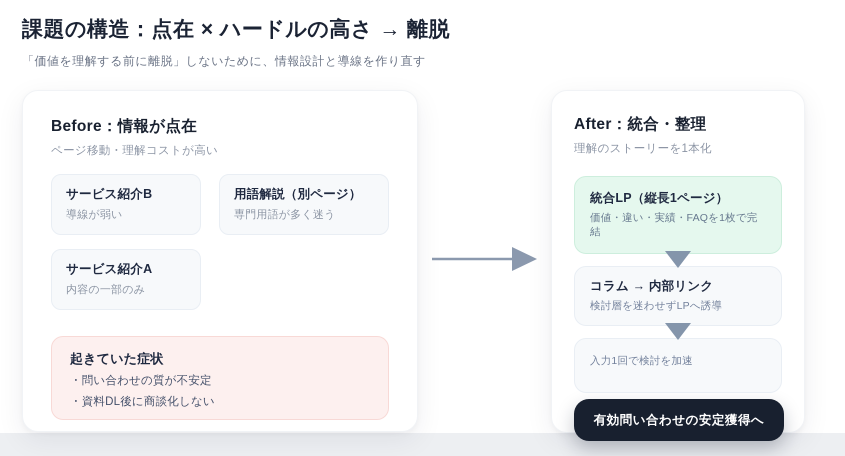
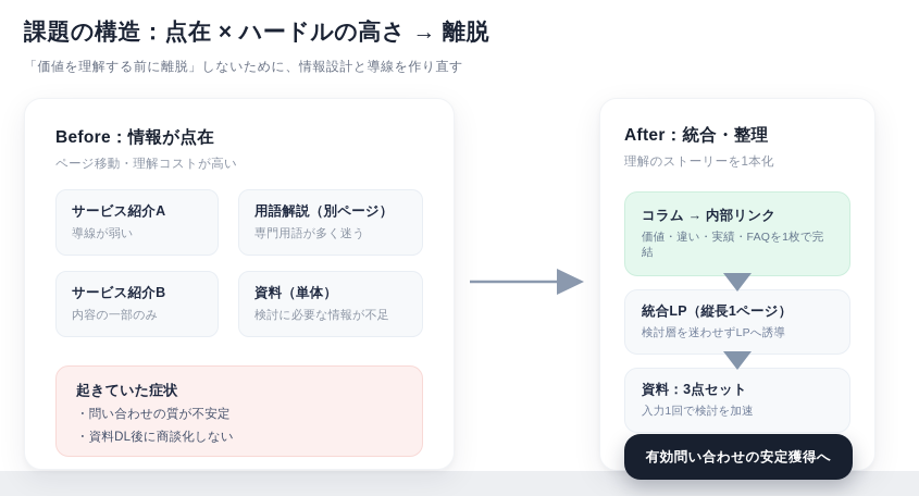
  課題の構造：点在 × ハードルの高さ → 離脱
  「価値を理解する前に離脱」しないために、情報設計と導線を作り直す
  Before：情報が点在
  ページ移動・理解コストが高い
- サービス紹介B
+ サービス紹介A
  導線が弱い
  用語解説（別ページ）
  専門用語が多く迷う
- サービス紹介A
+ サービス紹介B
  内容の一部のみ
+ 資料（単体）
+ 検討に必要な情報が不足
  起きていた症状
  ・問い合わせの質が不安定
  ・資料DL後に商談化しない
  After：統合・整理
  理解のストーリーを1本化
- 統合LP（縦長1ページ）
+ コラム → 内部リンク
  価値・違い・実績・FAQを1枚で完結
- コラム → 内部リンク
+ 統合LP（縦長1ページ）
  検討層を迷わせずLPへ誘導
+ 資料：3点セット
  入力1回で検討を加速
  有効問い合わせの安定獲得へ
